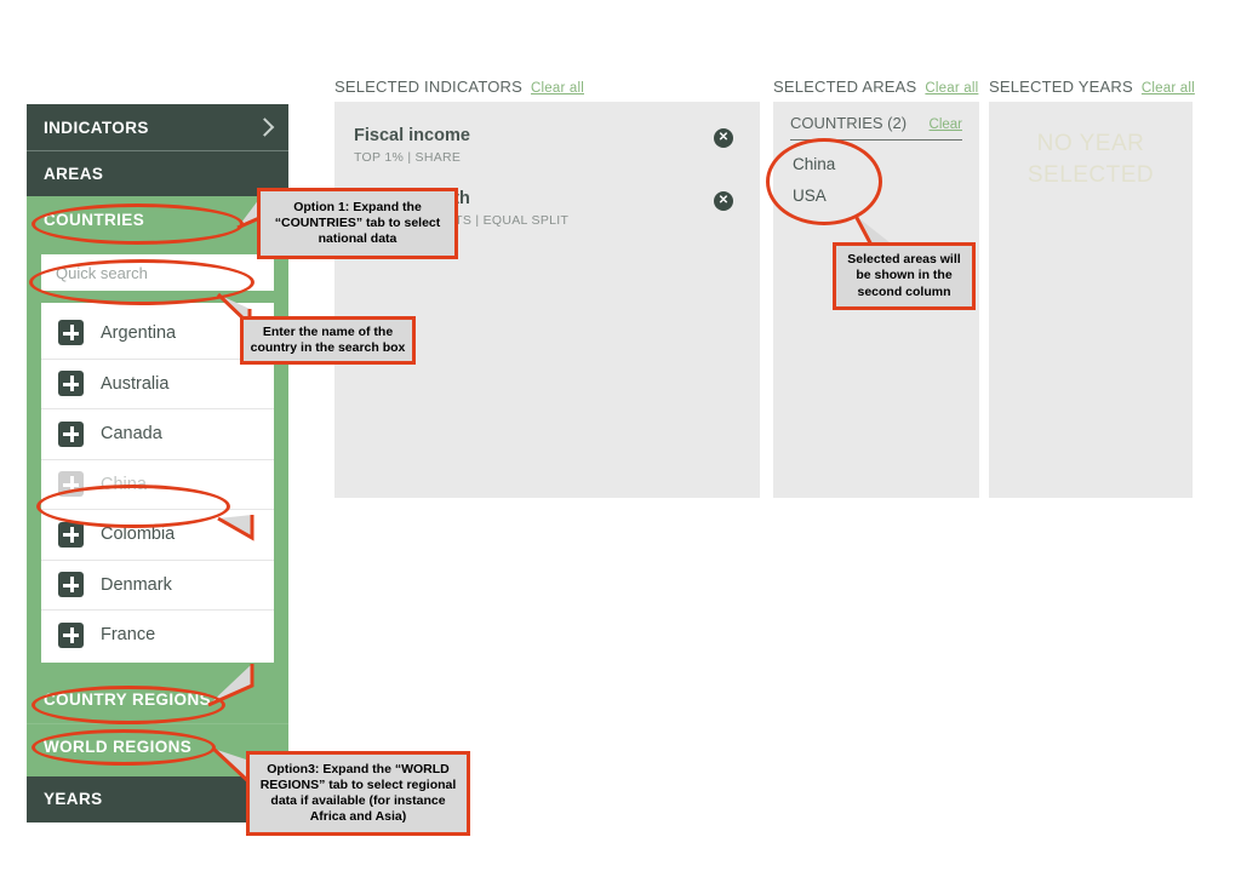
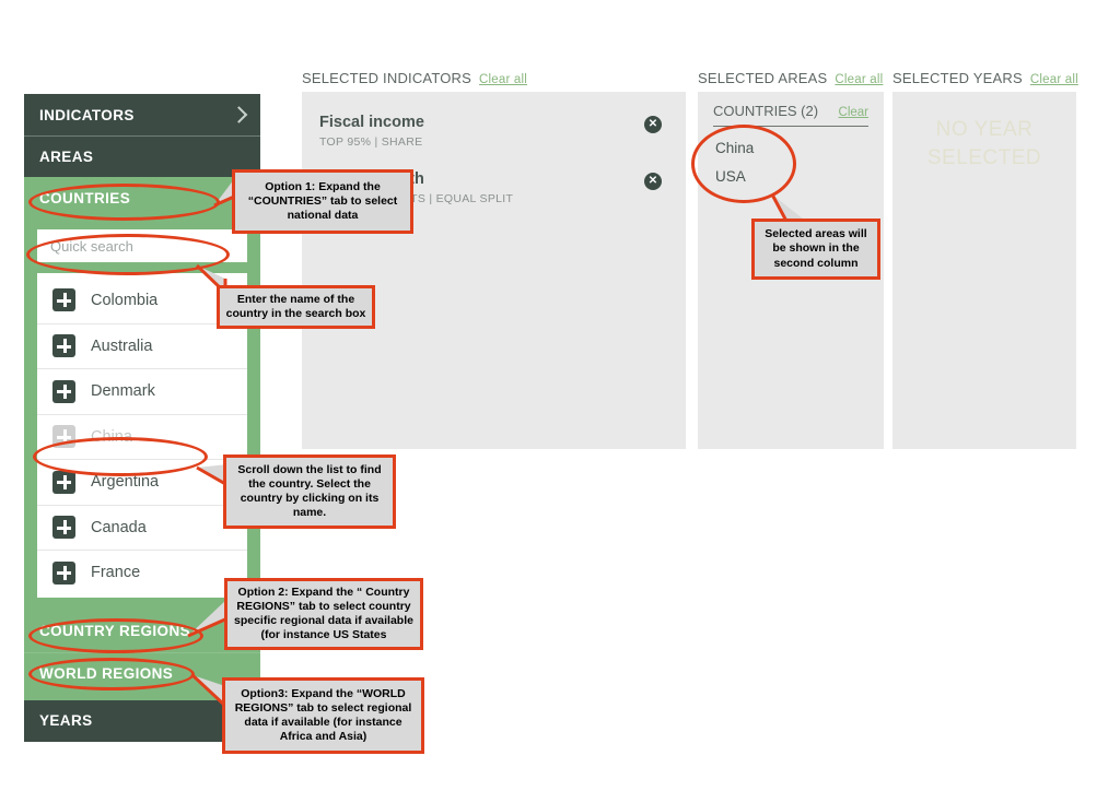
  INDICATORS
  AREAS
  COUNTRIES
  Quick search
- Argentina
+ Colombia
  Australia
- Canada
+ Denmark
  China
- Colombia
+ Argentina
- Denmark
+ Canada
  France
  COUNTRY REGIONS
  WORLD REGIONS
  YEARS
  SELECTED INDICATORS Clear all
  Fiscal income
- TOP 1% | SHARE
+ TOP 95% | SHARE
  ✕
  TS | EQUAL SPLIT
  ✕
  SELECTED AREAS Clear all
  COUNTRIES (2)
  Clear
  China
  USA
  SELECTED YEARS Clear all
  NO YEAR SELECTED
  Option 1: Expand the “COUNTRIES” tab to select national data
  Enter the name of the country in the search box
+ Scroll down the list to find the country. Select the country by clicking on its name.
+ Option 2: Expand the “ Country REGIONS” tab to select country specific regional data if available (for instance US States
  Option3: Expand the “WORLD REGIONS” tab to select regional data if available (for instance Africa and Asia)
  Selected areas will be shown in the second column
